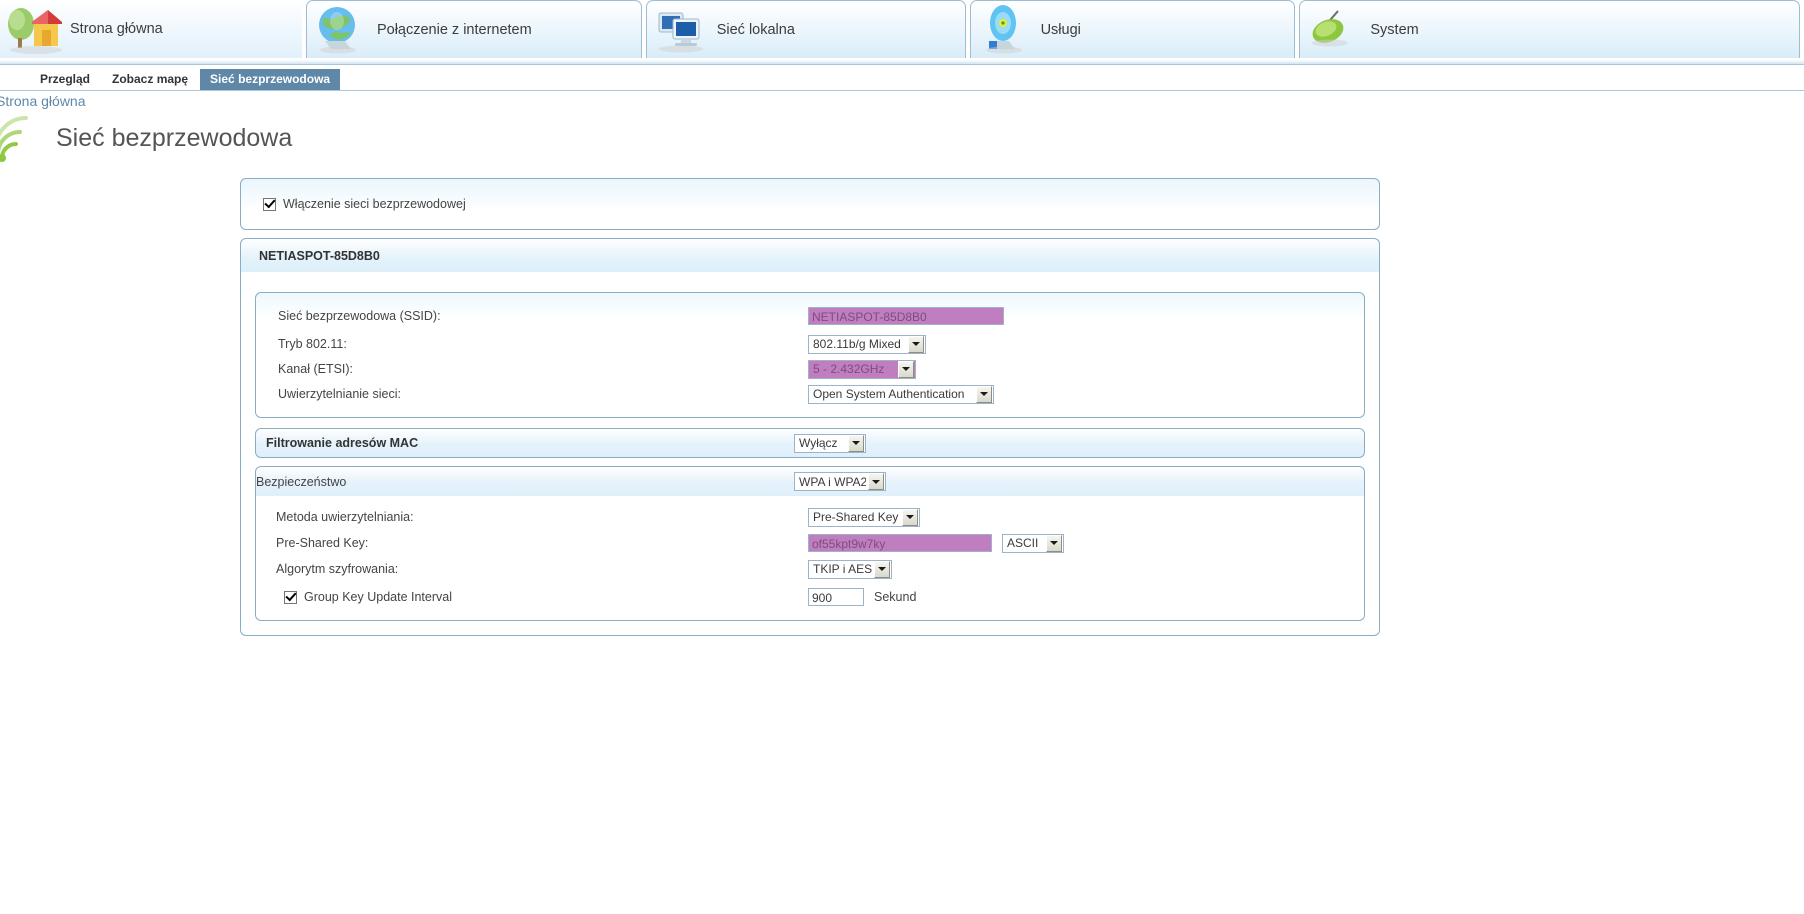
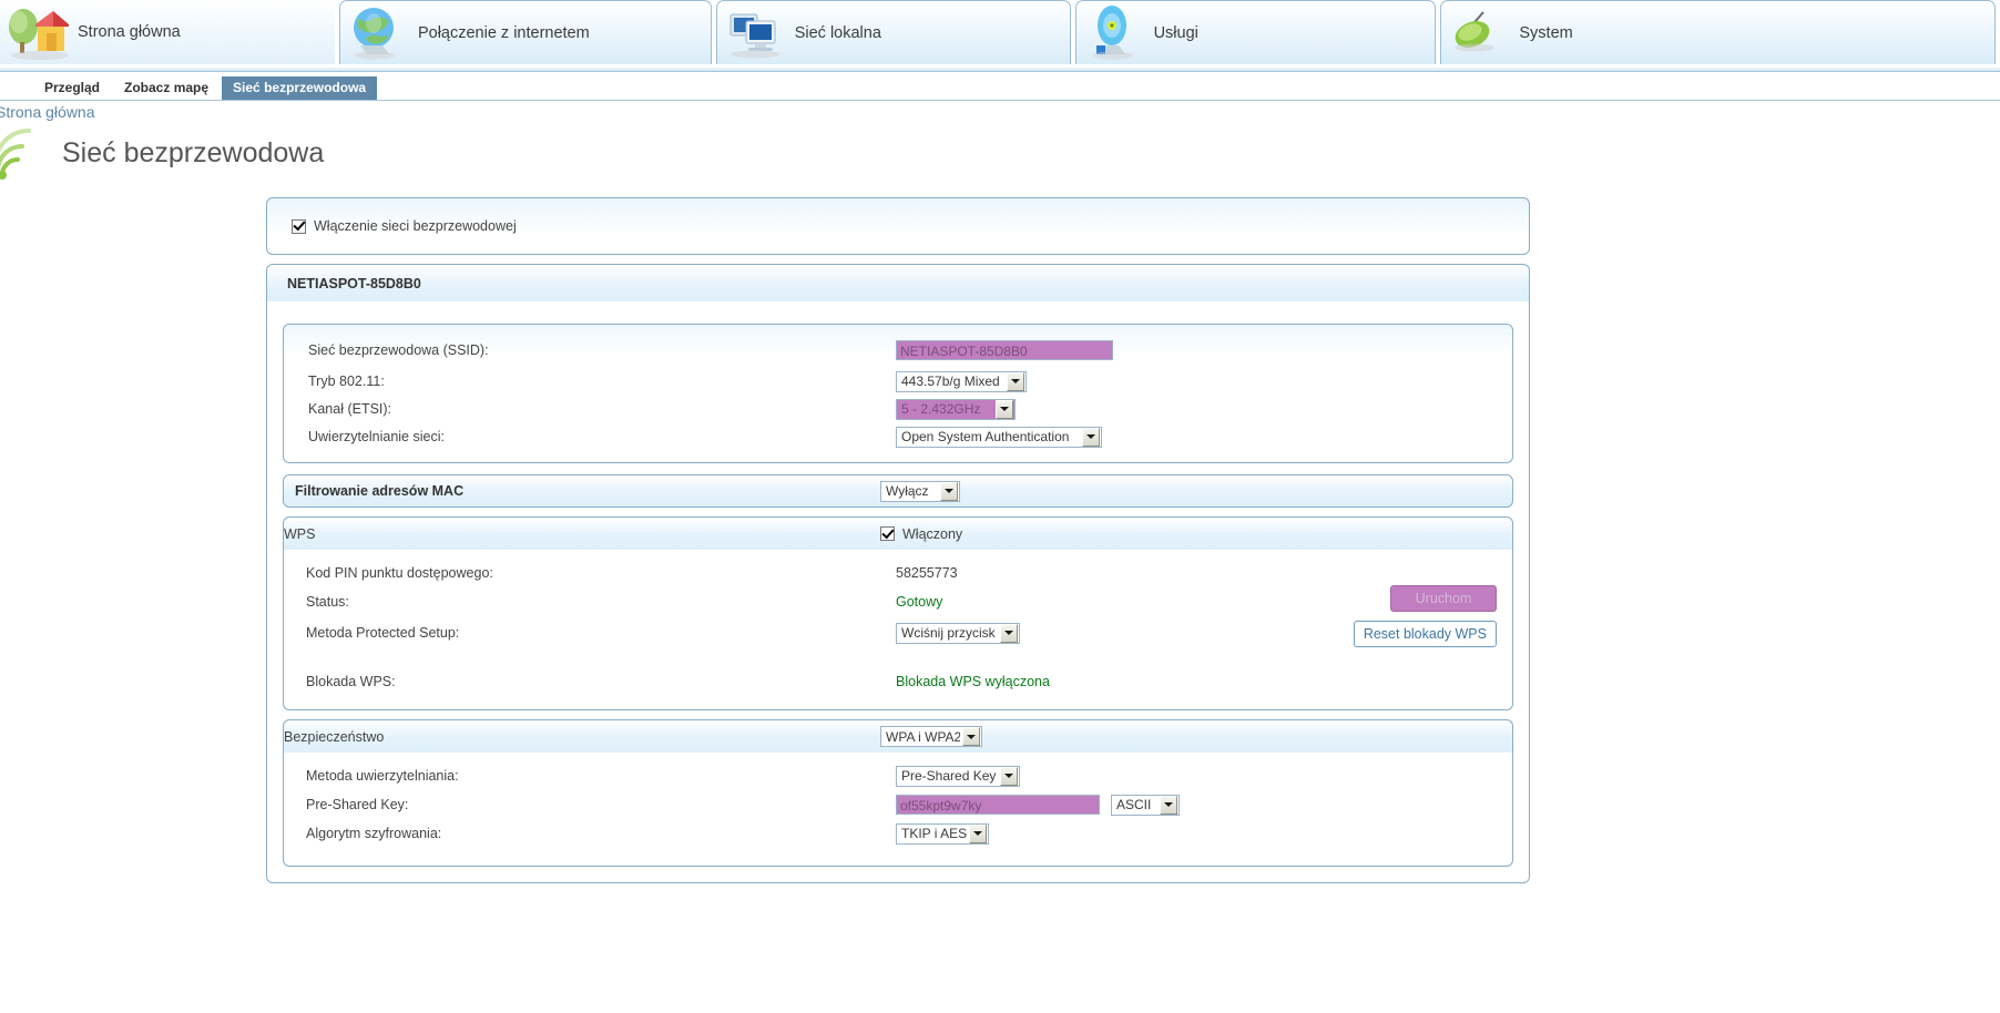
  Strona główna
  Połączenie z internetem
  Sieć lokalna
  Usługi
  System
  Przegląd
  Zobacz mapę
  Sieć bezprzewodowa
  Strona główna
  Sieć bezprzewodowa
  Włączenie sieci bezprzewodowej
  NETIASPOT-85D8B0
  Sieć bezprzewodowa (SSID):
  NETIASPOT-85D8B0
  Tryb 802.11:
- 802.11b/g Mixed
+ 443.57b/g Mixed
  Kanał (ETSI):
  5 - 2.432GHz
  Uwierzytelnianie sieci:
  Open System Authentication
  Filtrowanie adresów MAC
  Wyłącz
+ WPS
+ Włączony
+ Kod PIN punktu dostępowego:
+ 58255773
+ Status:
+ Gotowy
+ Metoda Protected Setup:
+ Wciśnij przycisk
+ Blokada WPS:
+ Blokada WPS wyłączona
+ Uruchom
+ Reset blokady WPS
  Bezpieczeństwo
  WPA i WPA2
  Metoda uwierzytelniania:
  Pre-Shared Key
  Pre-Shared Key:
  of55kpt9w7ky
  ASCII
  Algorytm szyfrowania:
  TKIP i AES
- Group Key Update Interval
- 900
- Sekund
